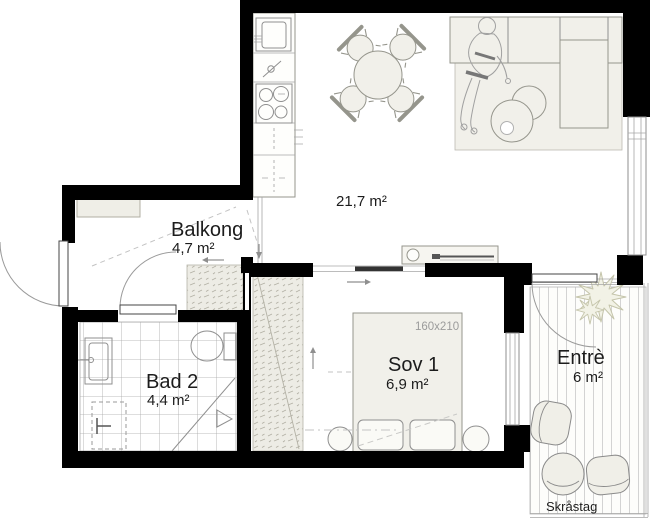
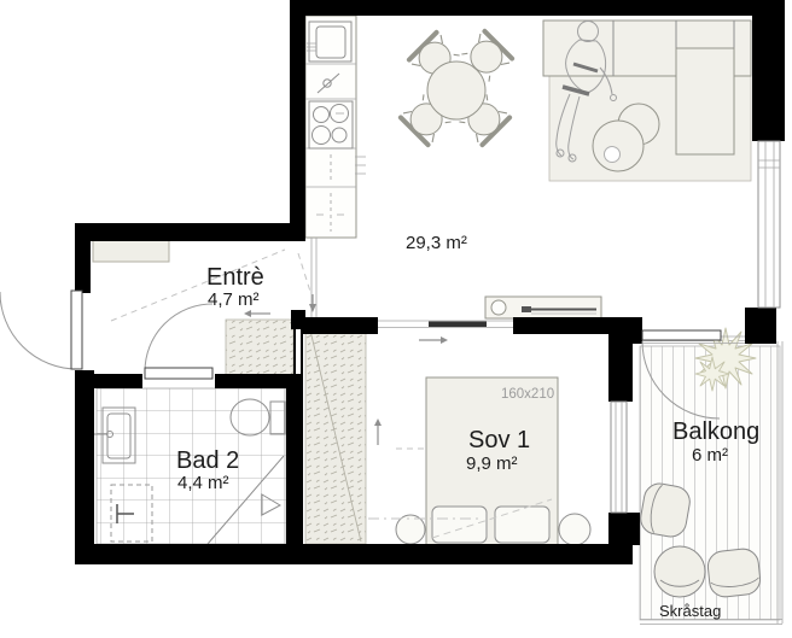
- 21,7 m²
+ 29,3 m²
- Balkong
+ Entrè
  4,7 m²
  Bad 2
  4,4 m²
  Sov 1
- 6,9 m²
+ 9,9 m²
- Entrè
+ Balkong
  6 m²
  160x210
  Skråstag
